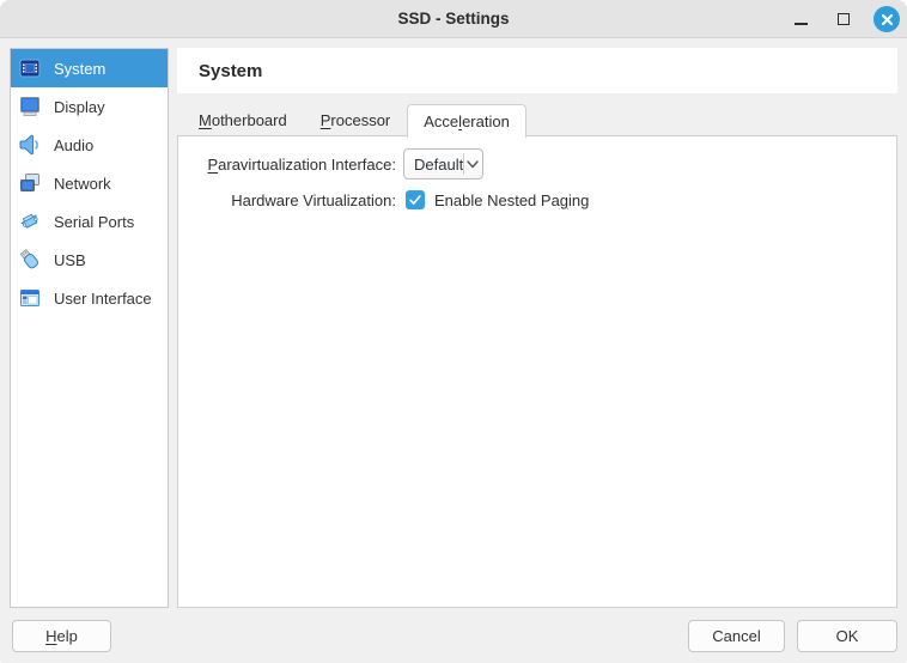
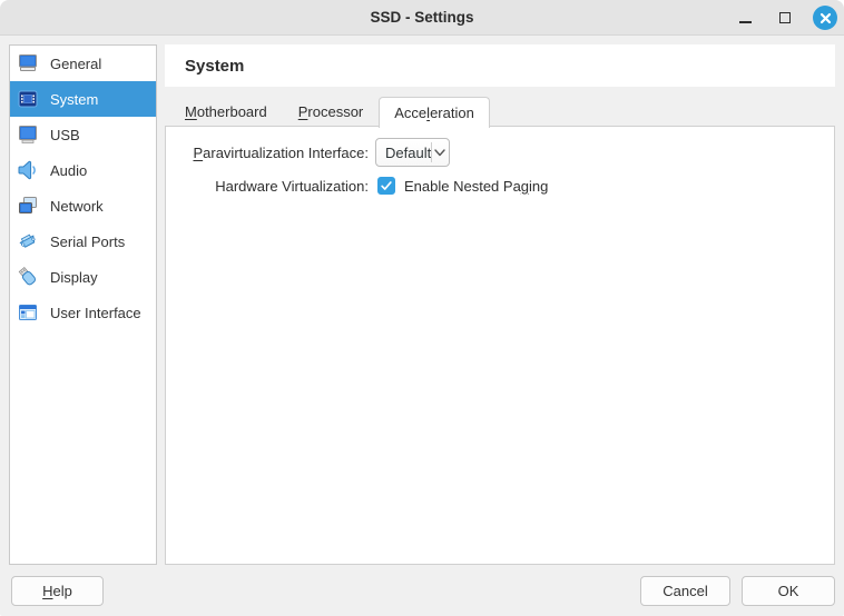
  SSD - Settings
+ General
  System
- Display
+ USB
  Audio
  Network
  Serial Ports
- USB
+ Display
  User Interface
  System
  Motherboard
  Processor
  Acceleration
  Paravirtualization Interface:
  Default
  Hardware Virtualization:
  Enable Nested Paging
  Help
  Cancel
  OK
